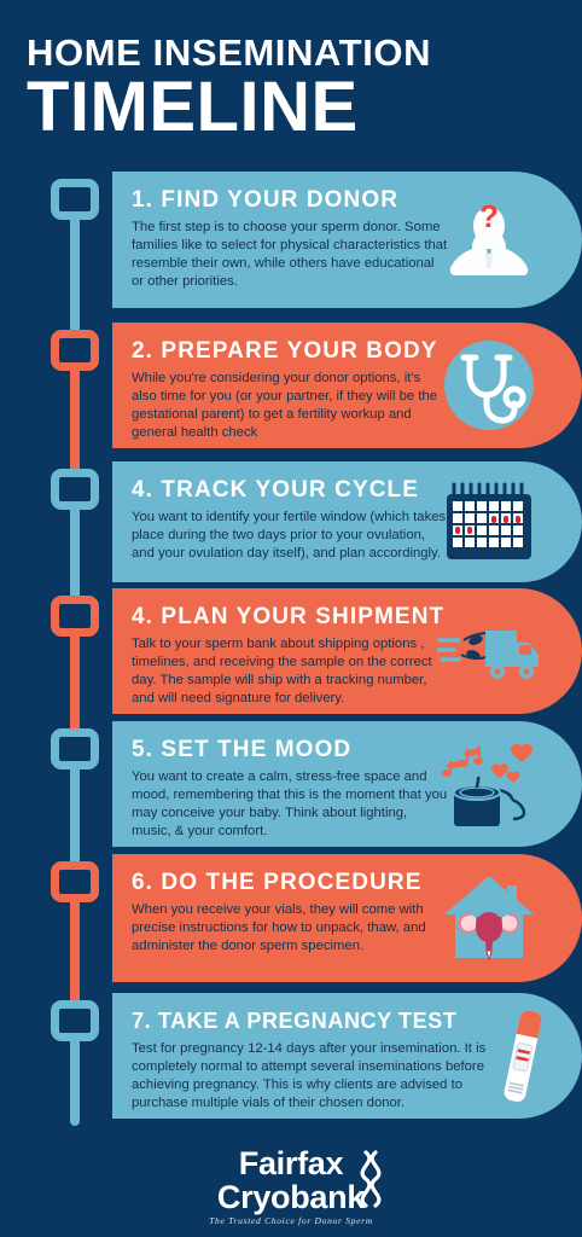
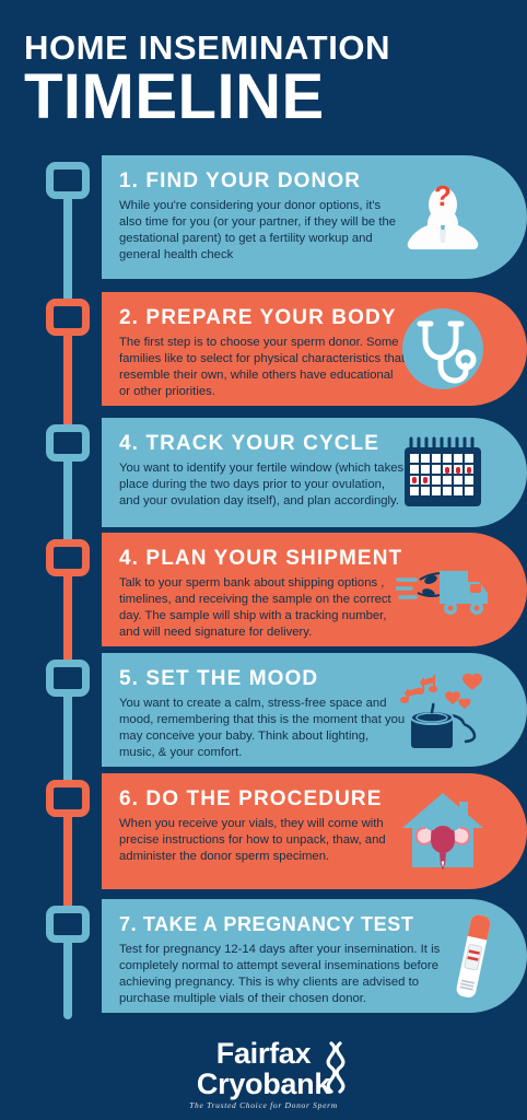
  HOME INSEMINATION
  TIMELINE
  1. FIND YOUR DONOR
- The first step is to choose your sperm donor. Some families like to select for physical characteristics that resemble their own, while others have educational or other priorities.
+ While you're considering your donor options, it's also time for you (or your partner, if they will be the gestational parent) to get a fertility workup and general health check
  ?
  2. PREPARE YOUR BODY
- While you're considering your donor options, it's also time for you (or your partner, if they will be the gestational parent) to get a fertility workup and general health check
+ The first step is to choose your sperm donor. Some families like to select for physical characteristics that resemble their own, while others have educational or other priorities.
  4. TRACK YOUR CYCLE
  You want to identify your fertile window (which takes place during the two days prior to your ovulation, and your ovulation day itself), and plan accordingly.
  4. PLAN YOUR SHIPMENT
  Talk to your sperm bank about shipping options , timelines, and receiving the sample on the correct day. The sample will ship with a tracking number, and will need signature for delivery.
  5. SET THE MOOD
  You want to create a calm, stress-free space and mood, remembering that this is the moment that you may conceive your baby. Think about lighting, music, & your comfort.
  6. DO THE PROCEDURE
  When you receive your vials, they will come with precise instructions for how to unpack, thaw, and administer the donor sperm specimen.
  7. TAKE A PREGNANCY TEST
  Test for pregnancy 12-14 days after your insemination. It is completely normal to attempt several inseminations before achieving pregnancy. This is why clients are advised to purchase multiple vials of their chosen donor.
  Fairfax
  Cryobank
  The Trusted Choice for Donor Sperm
